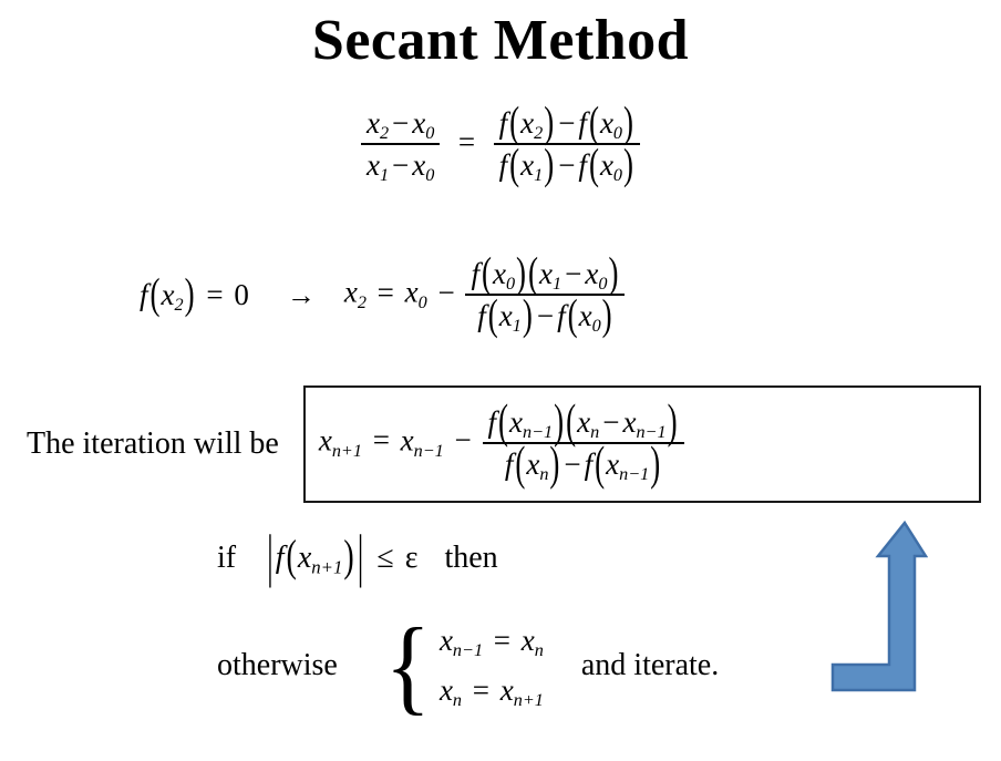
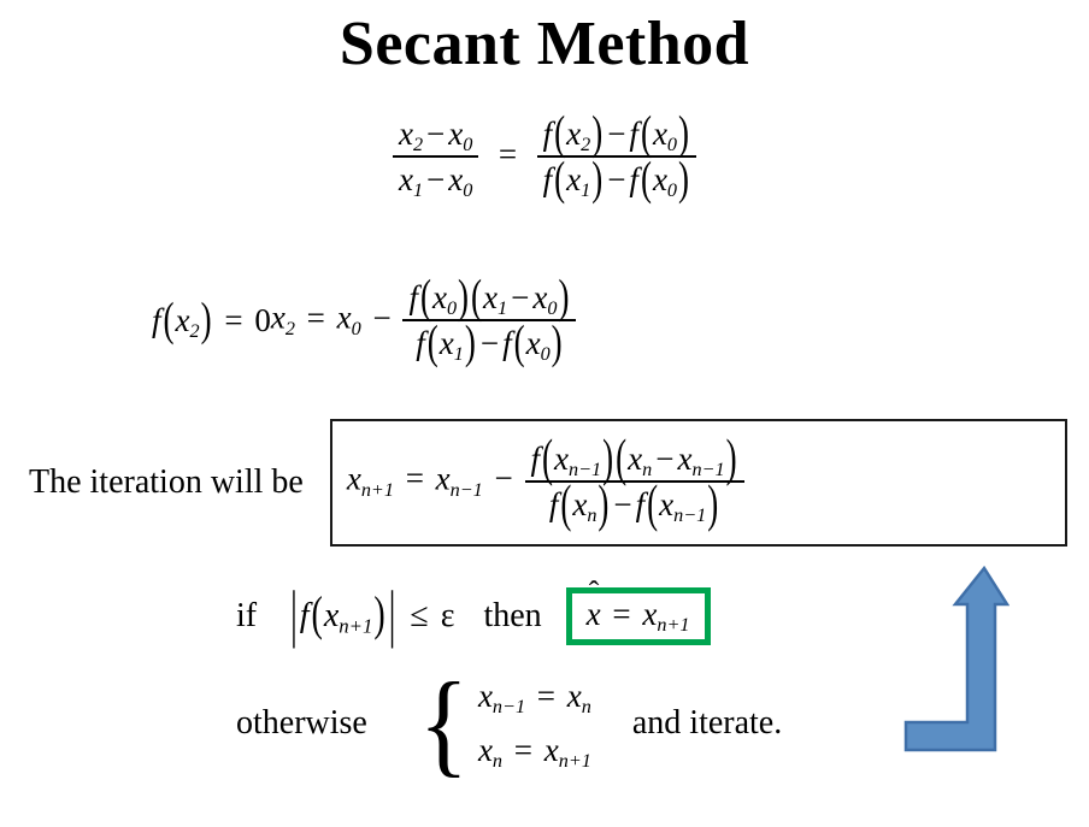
  Secant Method
  x2−x0
  x1−x0
  =
  f(x2) −f(x0)
  f(x1) −f(x0)
  f(x2) = 0
- →
  x2 = x0 −
  f(x0)(x1−x0)
  f(x1) −f(x0)
  The iteration will be
  xn+1 = xn−1 −
  f(xn−1)(xn−xn−1)
  f(xn) −f(xn−1)
  if
  |f(xn+1)| ≤ ε
  then
+ x
+ ˆ
+ = xn+1
  otherwise
  {
  xn−1 = xn
  xn = xn+1
  and iterate.
